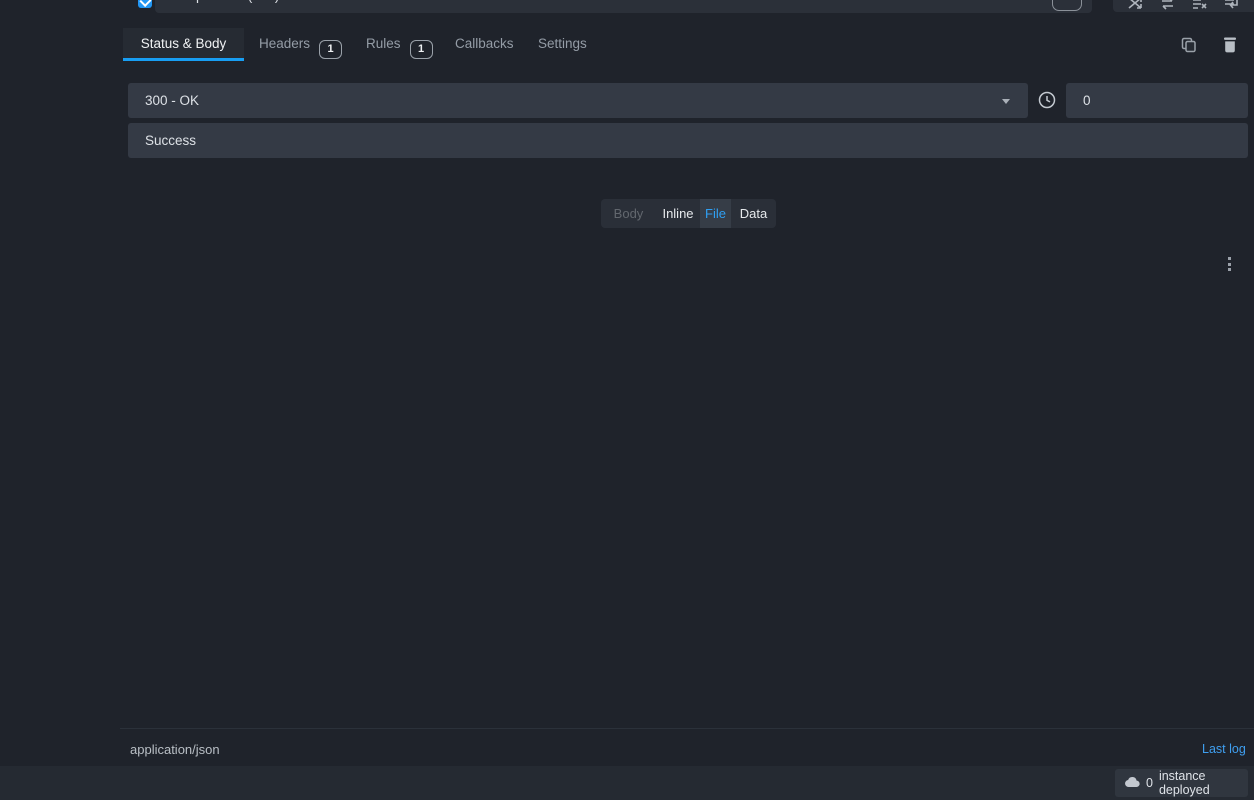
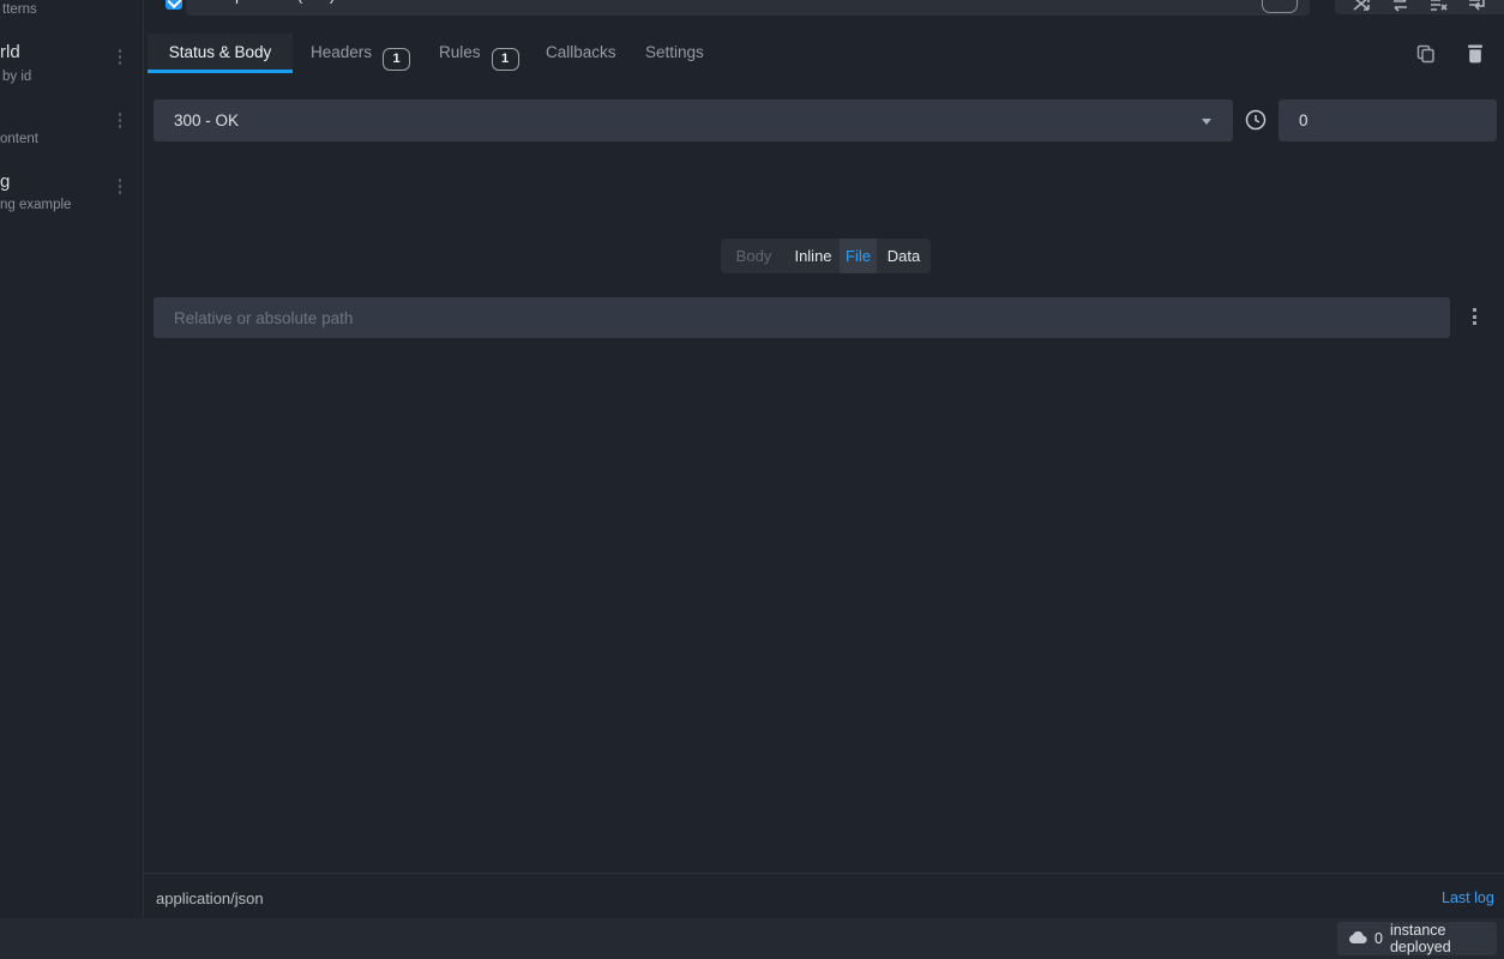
+ tterns
+ rld
+ by id
+ ontent
+ g
+ ng example
  Status & Body
  Headers 1
  Rules 1
  Callbacks
  Settings
  300 - OK
  0
- Success
  Body
  Inline
  File
  Data
+ Relative or absolute path
  application/json
  Last log
  0
  instance deployed
